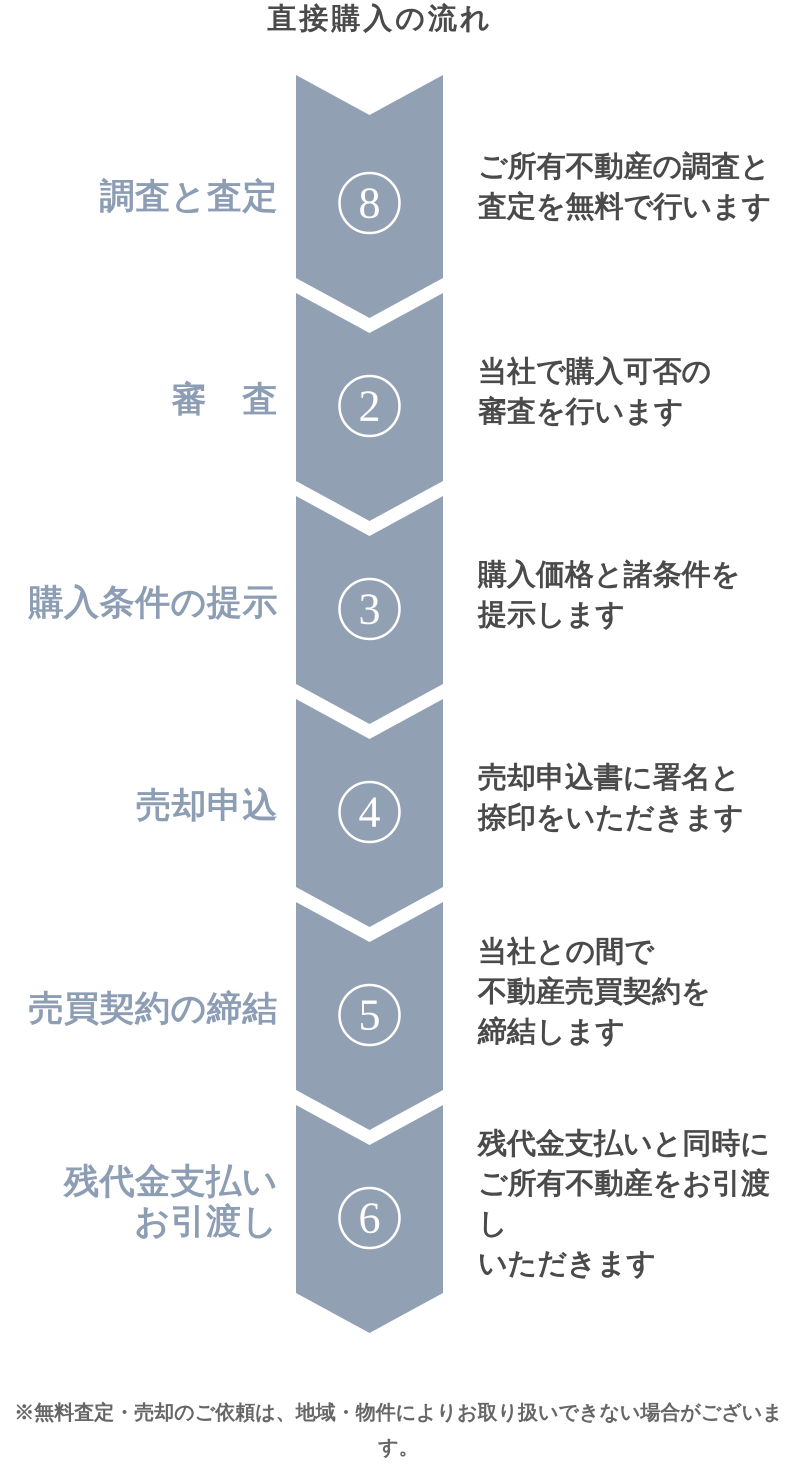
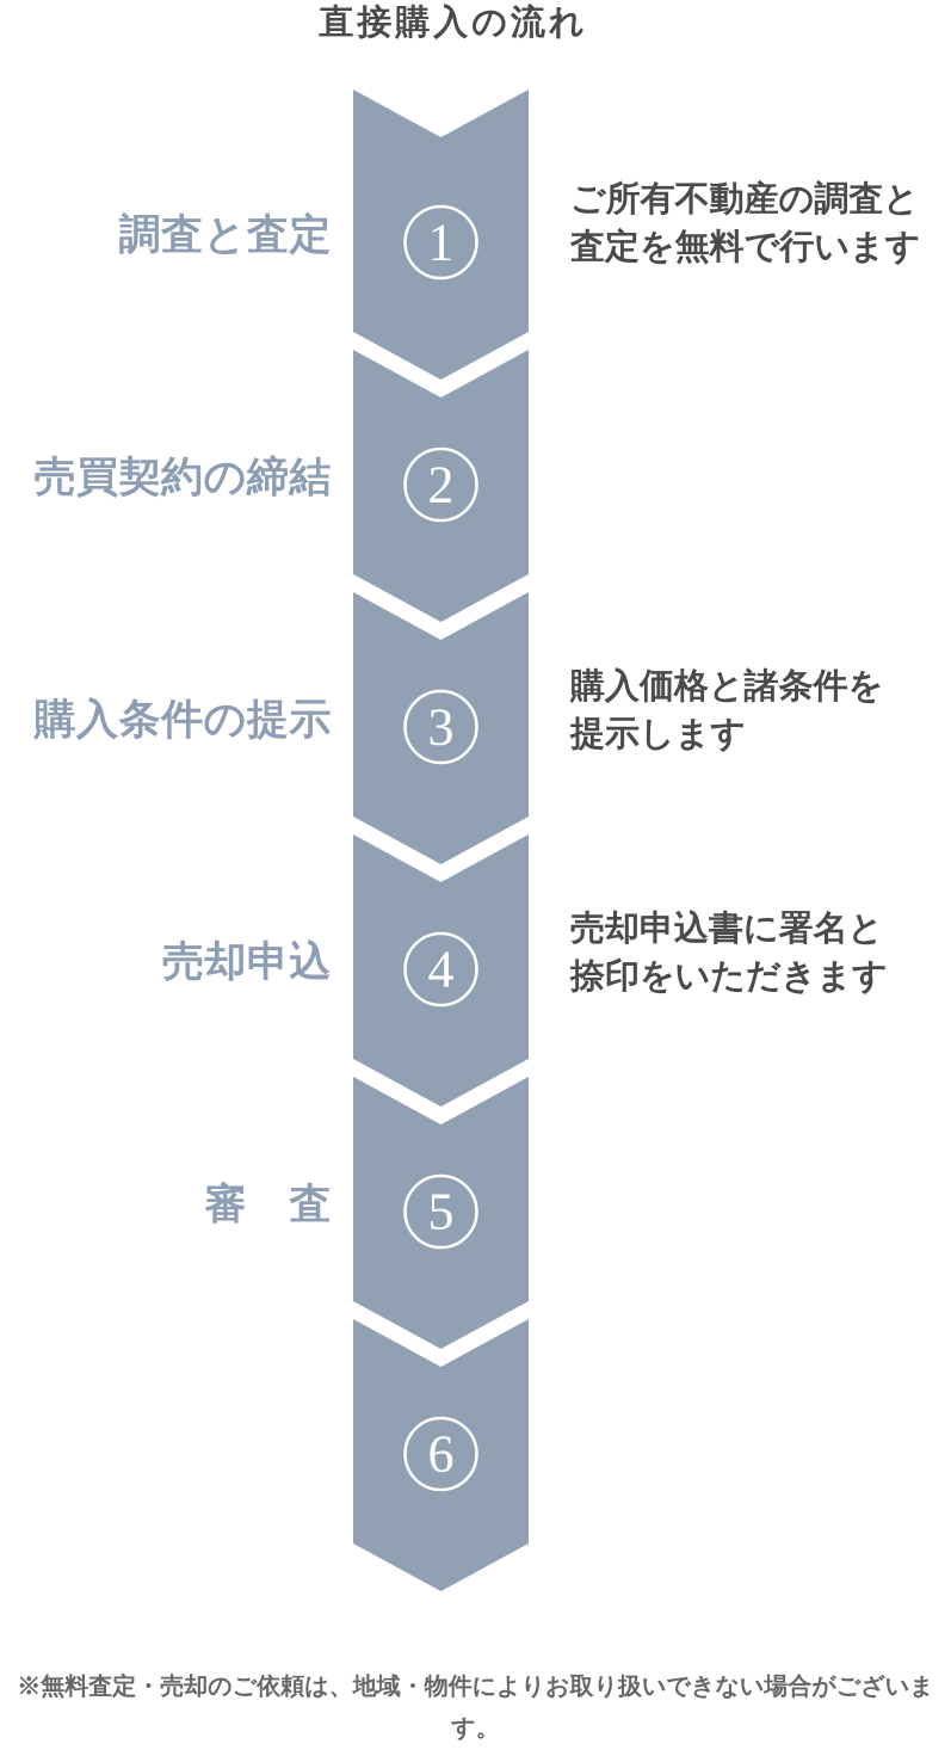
  直接購入の流れ
- 8
+ 1
  2
  3
  4
  5
  6
  調査と査定
  ご所有不動産の調査と
  査定を無料で行います
- 審 査
+ 売買契約の締結
- 当社で購入可否の
- 審査を行います
  購入条件の提示
  購入価格と諸条件を
  提示します
  売却申込
  売却申込書に署名と
  捺印をいただきます
- 売買契約の締結
+ 審 査
- 当社との間で
- 不動産売買契約を
- 締結します
- 残代金支払い
- お引渡し
- 残代金支払いと同時に
- ご所有不動産をお引渡し
- いただきます
  ※無料査定・売却のご依頼は、地域・物件によりお取り扱いできない場合がございます。
